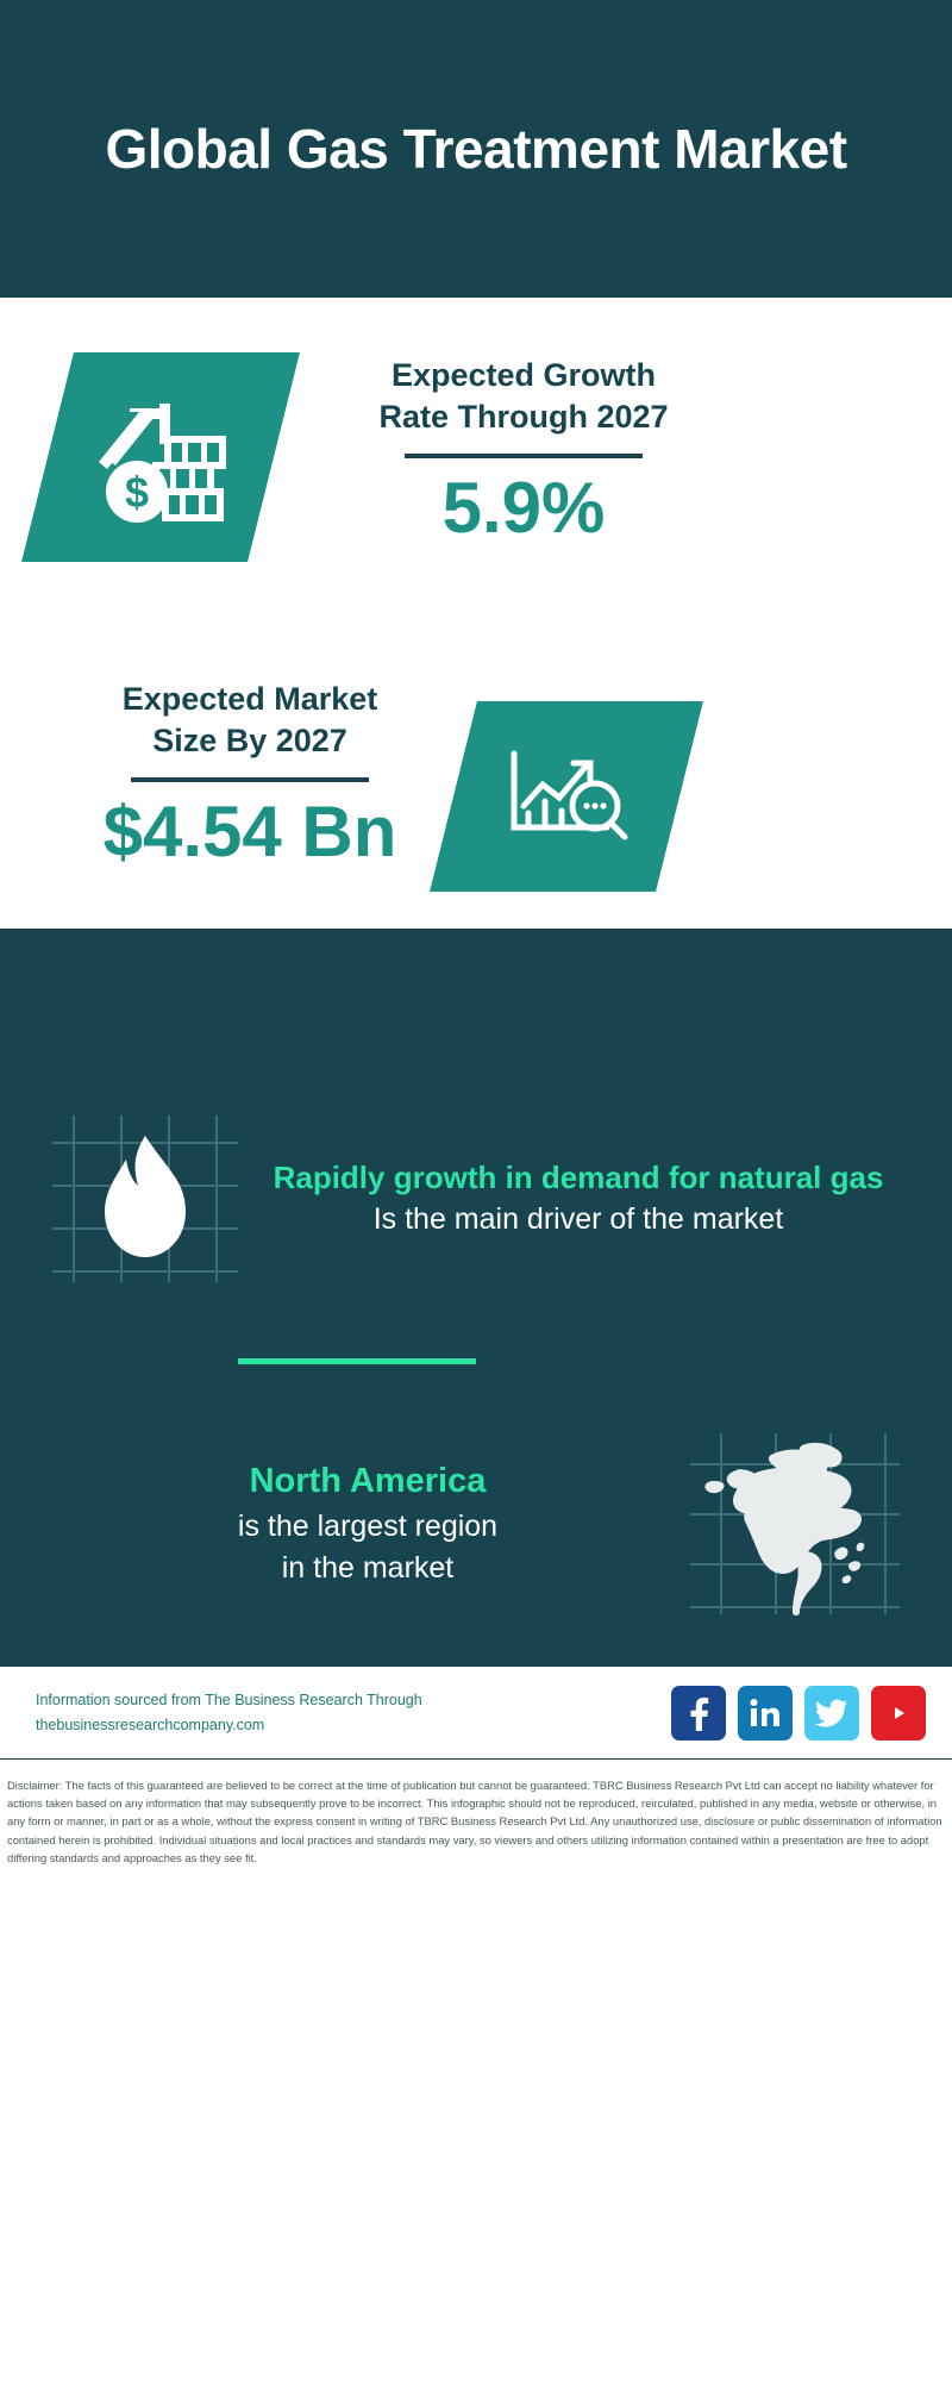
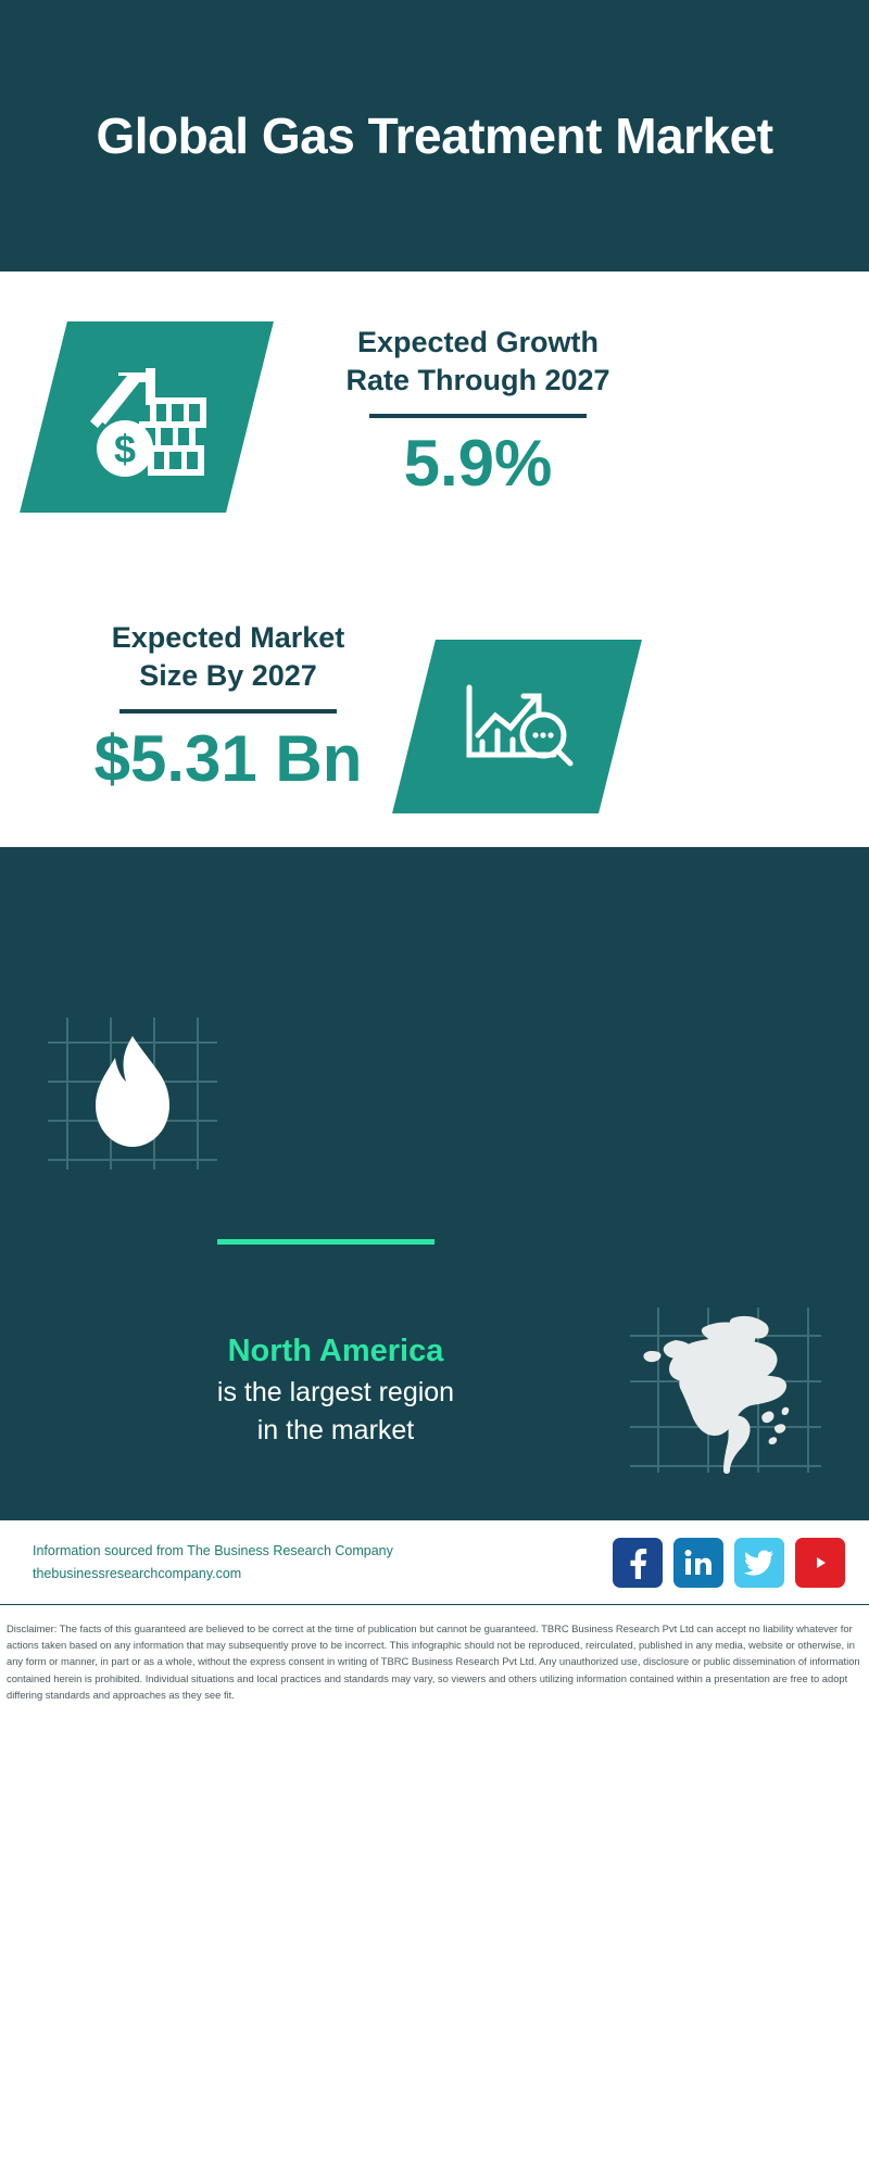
  Global Gas Treatment Market
  Expected Growth
  Rate Through 2027
  5.9%
  Expected Market
  Size By 2027
- $4.54 Bn
+ $5.31 Bn
- Rapidly growth in demand for natural gas
- Is the main driver of the market
  North America
  is the largest region
  in the market
- Information sourced from The Business Research Through
+ Information sourced from The Business Research Company
  thebusinessresearchcompany.com
  Disclaimer: The facts of this guaranteed are believed to be correct at the time of publication but cannot be guaranteed. TBRC Business Research Pvt Ltd can accept no liability whatever for actions taken based on any information that may subsequently prove to be incorrect. This infographic should not be reproduced, reirculated, published in any media, website or otherwise, in any form or manner, in part or as a whole, without the express consent in writing of TBRC Business Research Pvt Ltd. Any unauthorized use, disclosure or public dissemination of information contained herein is prohibited. Individual situations and local practices and standards may vary, so viewers and others utilizing information contained within a presentation are free to adopt differing standards and approaches as they see fit.
